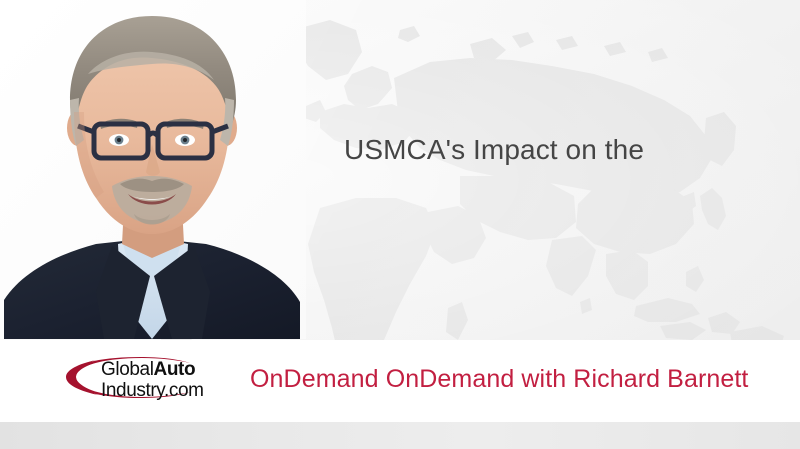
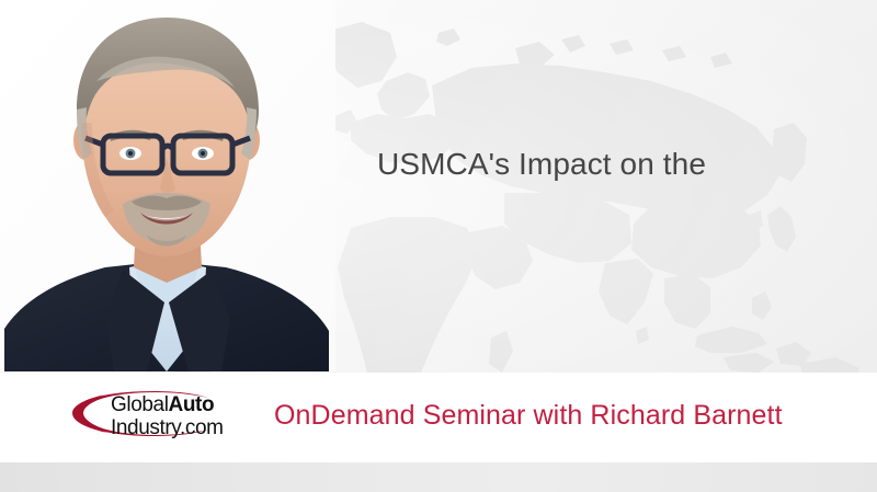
  USMCA's Impact on the
  GlobalAuto
  Industry.com
- OnDemand OnDemand with Richard Barnett
+ OnDemand Seminar with Richard Barnett
